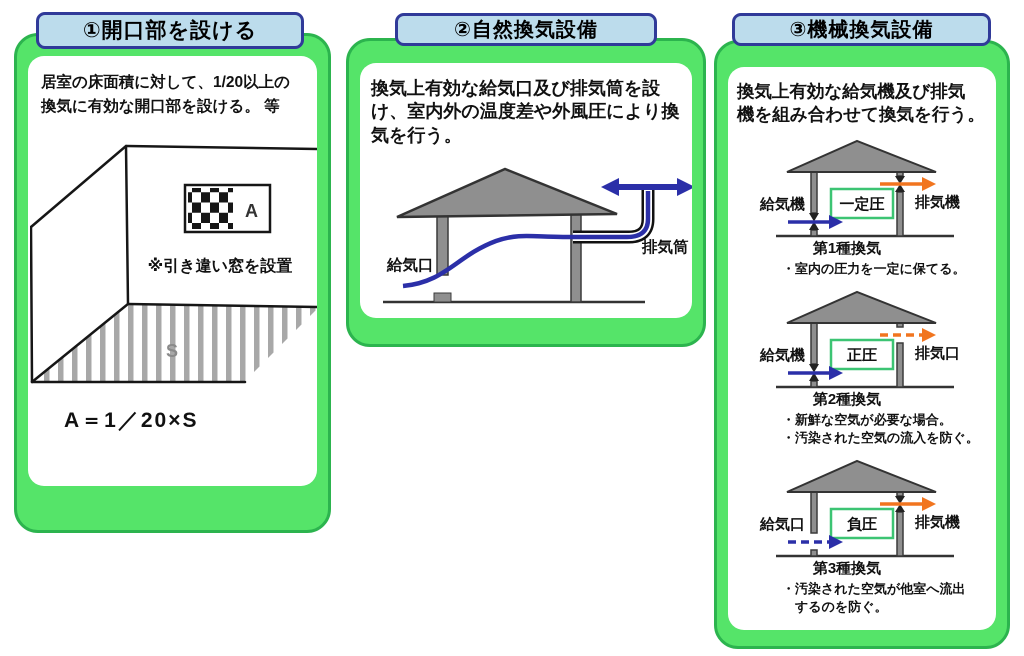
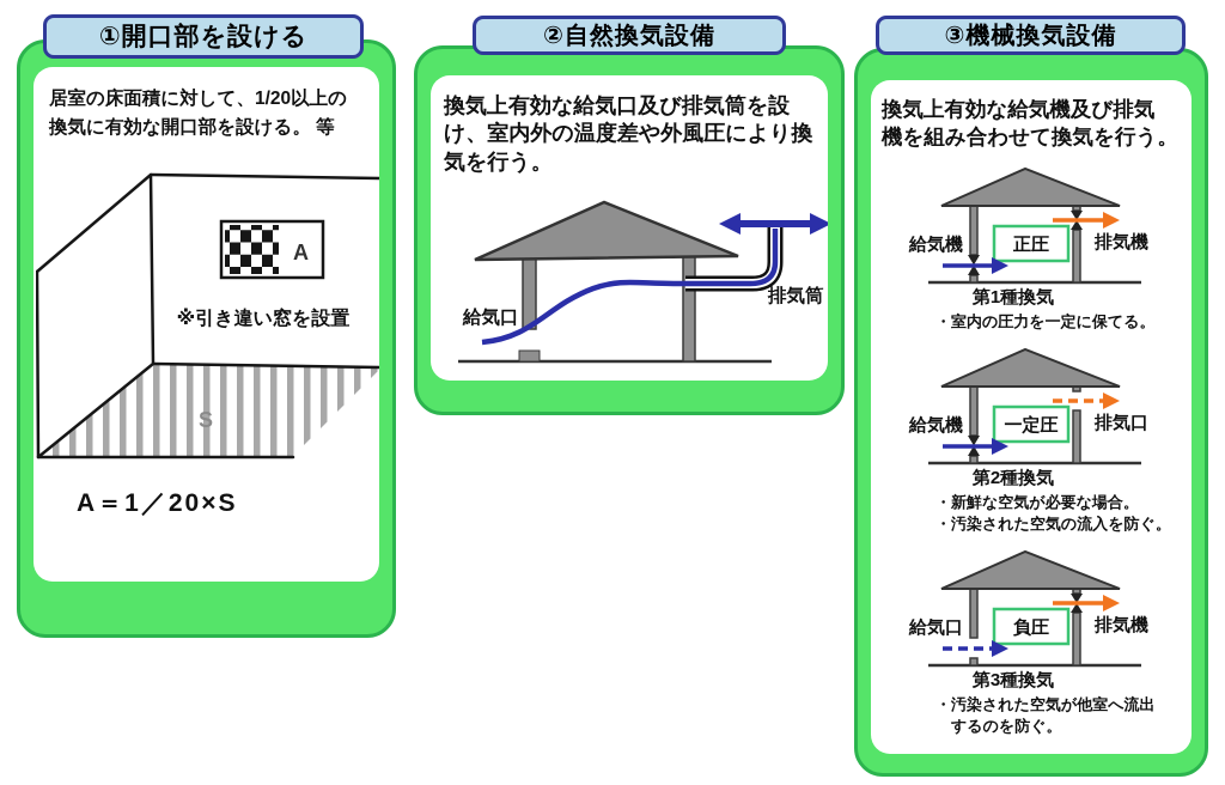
  ①開口部を設ける
  居室の床面積に対して、1/20以上の
  換気に有効な開口部を設ける。 等
  A
  ※引き違い窓を設置
  S
  A＝1／20×S
  ②自然換気設備
  換気上有効な給気口及び排気筒を設
  け、室内外の温度差や外風圧により換
  気を行う。
  給気口
  排気筒
  ③機械換気設備
  換気上有効な給気機及び排気
  機を組み合わせて換気を行う。
- 一定圧
+ 正圧
  給気機
  排気機
  第1種換気
  ・室内の圧力を一定に保てる。
- 正圧
+ 一定圧
  給気機
  排気口
  第2種換気
  ・新鮮な空気が必要な場合。
  ・汚染された空気の流入を防ぐ。
  負圧
  給気口
  排気機
  第3種換気
  ・汚染された空気が他室へ流出
  するのを防ぐ。
